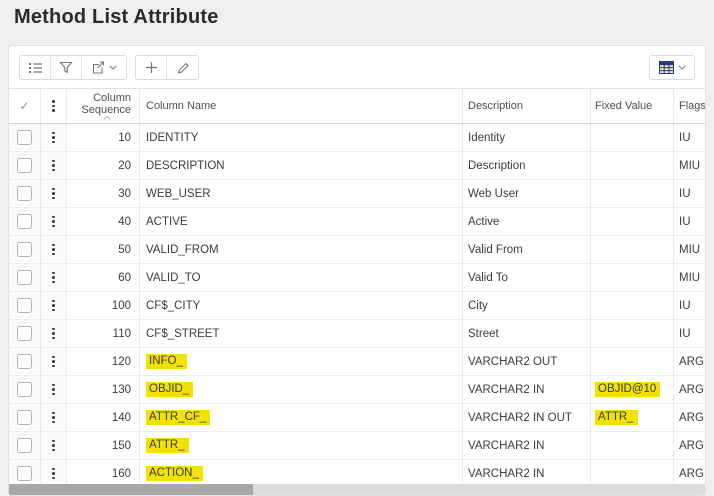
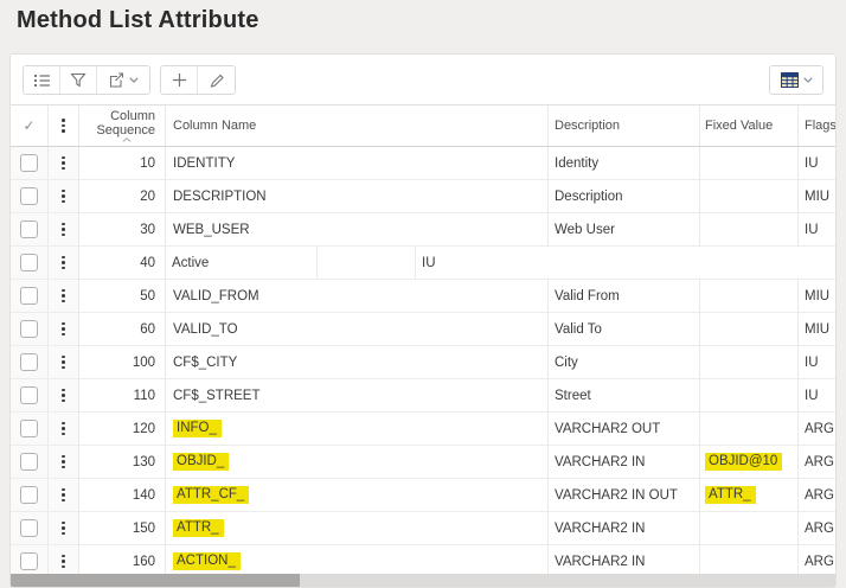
  Method List Attribute
  ✓
  Column Sequence
  Column Name
  Description
  Fixed Value
  Flags
  10
  IDENTITY
  Identity
  IU
  20
  DESCRIPTION
  Description
  MIU
  30
  WEB_USER
  Web User
  IU
  40
- ACTIVE
  Active
  IU
  50
  VALID_FROM
  Valid From
  MIU
  60
  VALID_TO
  Valid To
  MIU
  100
  CF$_CITY
  City
  IU
  110
  CF$_STREET
  Street
  IU
  120
  INFO_
  VARCHAR2 OUT
  ARG
  130
  OBJID_
  VARCHAR2 IN
  OBJID@10
  ARG
  140
  ATTR_CF_
  VARCHAR2 IN OUT
  ATTR_
  ARG
  150
  ATTR_
  VARCHAR2 IN
  ARG
  160
  ACTION_
  VARCHAR2 IN
  ARG
